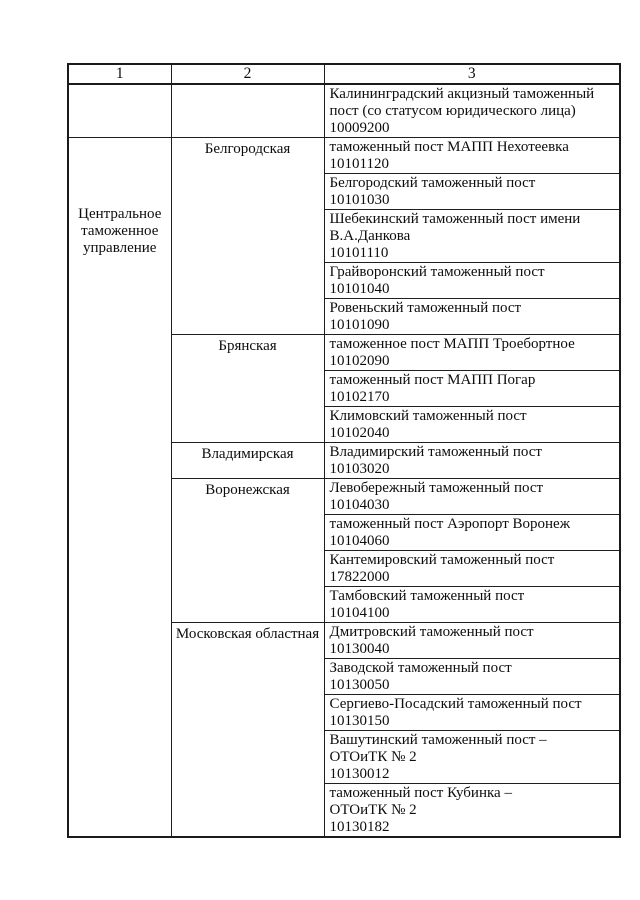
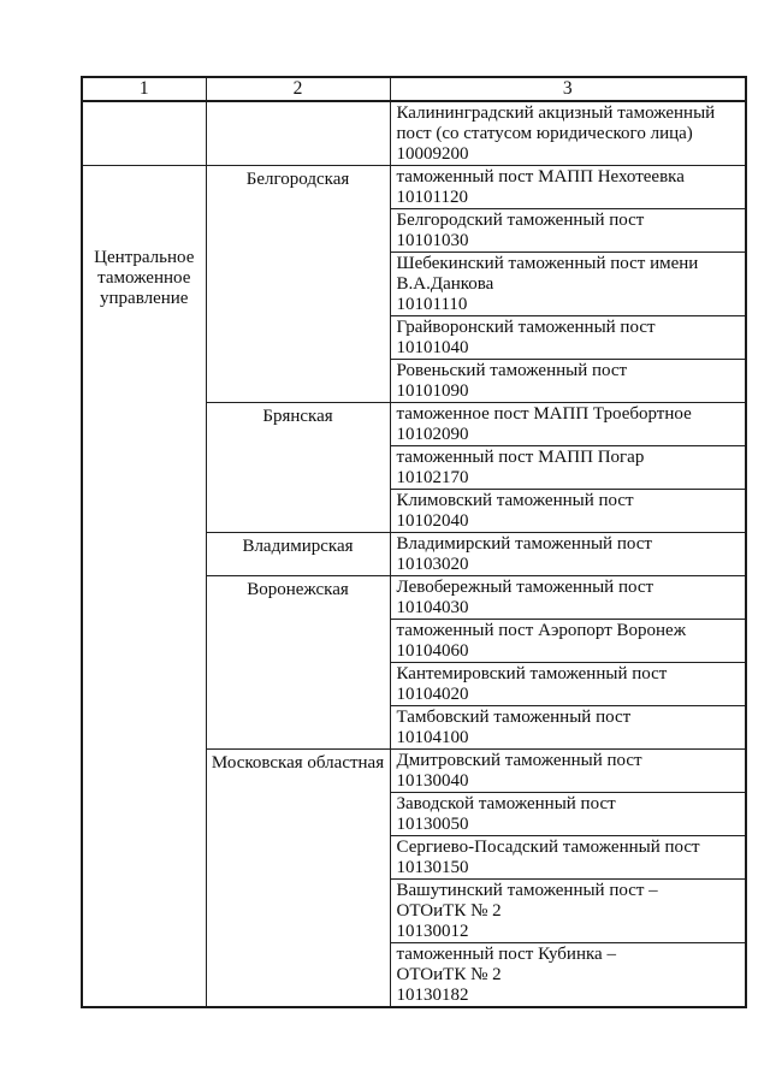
  1	2	3
  		Калининградский акцизный таможенный пост (со статусом юридического лица) 10009200
  Центральное таможенное управление	Белгородская	таможенный пост МАПП Нехотеевка 10101120
  Белгородский таможенный пост 10101030
  Шебекинский таможенный пост имени В.А.Данкова 10101110
  Грайворонский таможенный пост 10101040
  Ровеньский таможенный пост 10101090
  Брянская	таможенное пост МАПП Троебортное 10102090
  таможенный пост МАПП Погар 10102170
  Климовский таможенный пост 10102040
  Владимирская	Владимирский таможенный пост 10103020
  Воронежская	Левобережный таможенный пост 10104030
  таможенный пост Аэропорт Воронеж 10104060
- Кантемировский таможенный пост 17822000
+ Кантемировский таможенный пост 10104020
  Тамбовский таможенный пост 10104100
  Московская областная	Дмитровский таможенный пост 10130040
  Заводской таможенный пост 10130050
  Сергиево-Посадский таможенный пост 10130150
  Вашутинский таможенный пост – ОТОиТК № 2 10130012
  таможенный пост Кубинка – ОТОиТК № 2 10130182
